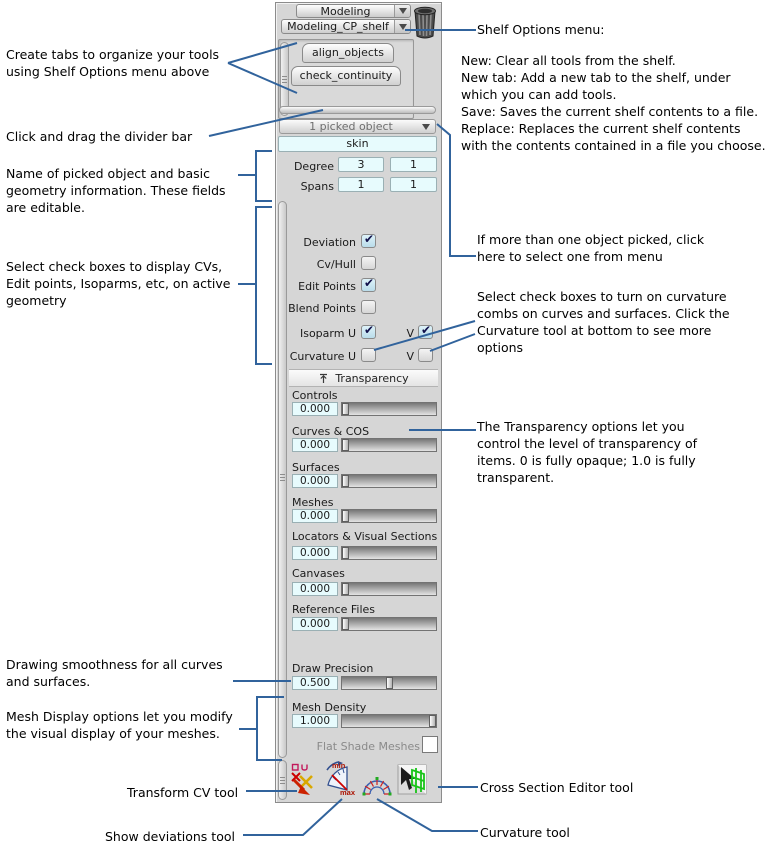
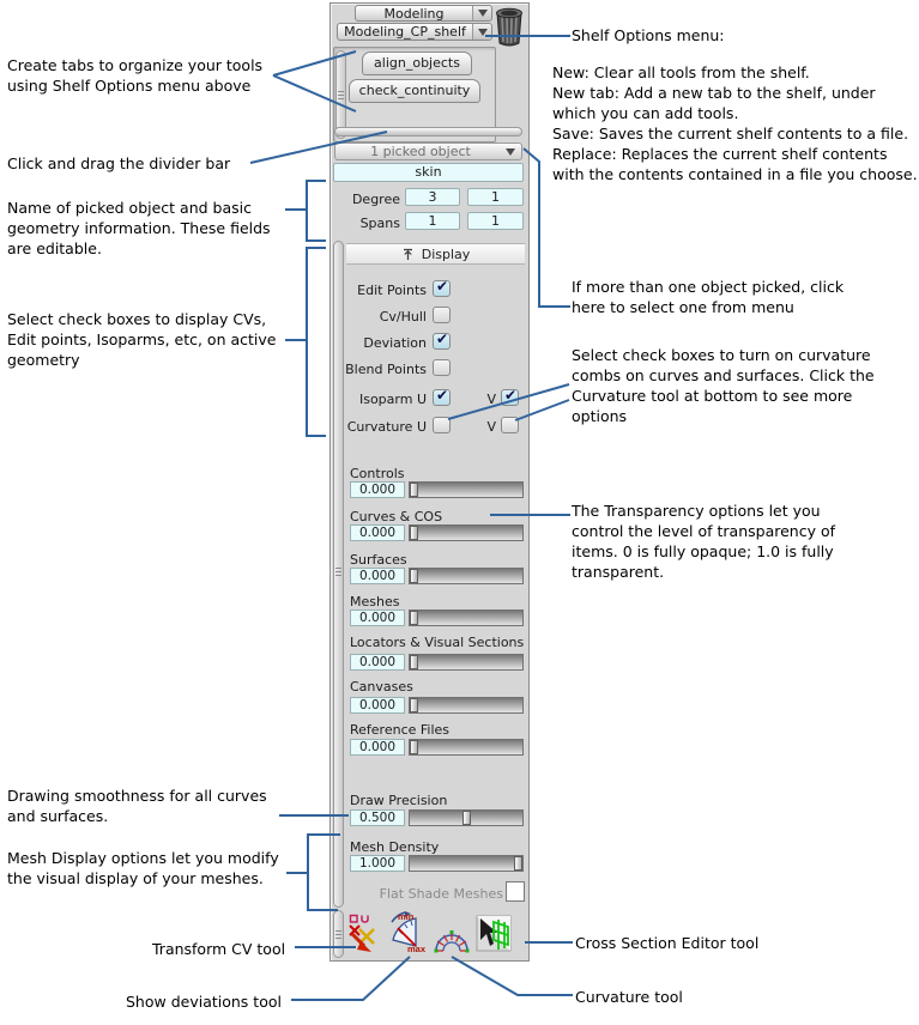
  Create tabs to organize your tools
  using Shelf Options menu above
  Click and drag the divider bar
  Name of picked object and basic
  geometry information. These fields
  are editable.
  Select check boxes to display CVs,
  Edit points, Isoparms, etc, on active
  geometry
  Drawing smoothness for all curves
  and surfaces.
  Mesh Display options let you modify
  the visual display of your meshes.
  Transform CV tool
  Show deviations tool
  Shelf Options menu:
  New: Clear all tools from the shelf.
  New tab: Add a new tab to the shelf, under
  which you can add tools.
  Save: Saves the current shelf contents to a file.
  Replace: Replaces the current shelf contents
  with the contents contained in a file you choose.
  If more than one object picked, click
  here to select one from menu
  Select check boxes to turn on curvature
  combs on curves and surfaces. Click the
  Curvature tool at bottom to see more
  options
  The Transparency options let you
  control the level of transparency of
  items. 0 is fully opaque; 1.0 is fully
  transparent.
  Cross Section Editor tool
  Curvature tool
  Modeling
  Modeling_CP_shelf
  align_objects
  check_continuity
  1 picked object
  skin
  Degree
  3
  1
  Spans
  1
  1
+ Display
- Deviation
+ Edit Points
  Cv/Hull
- Edit Points
+ Deviation
  Blend Points
  Isoparm U
  V
  Curvature U
  V
- Transparency
  Controls
  0.000
  Curves & COS
  0.000
  Surfaces
  0.000
  Meshes
  0.000
  Locators & Visual Sections
  0.000
  Canvases
  0.000
  Reference Files
  0.000
  Draw Precision
  0.500
  Mesh Density
  1.000
  Flat Shade Meshes
  min
  max
